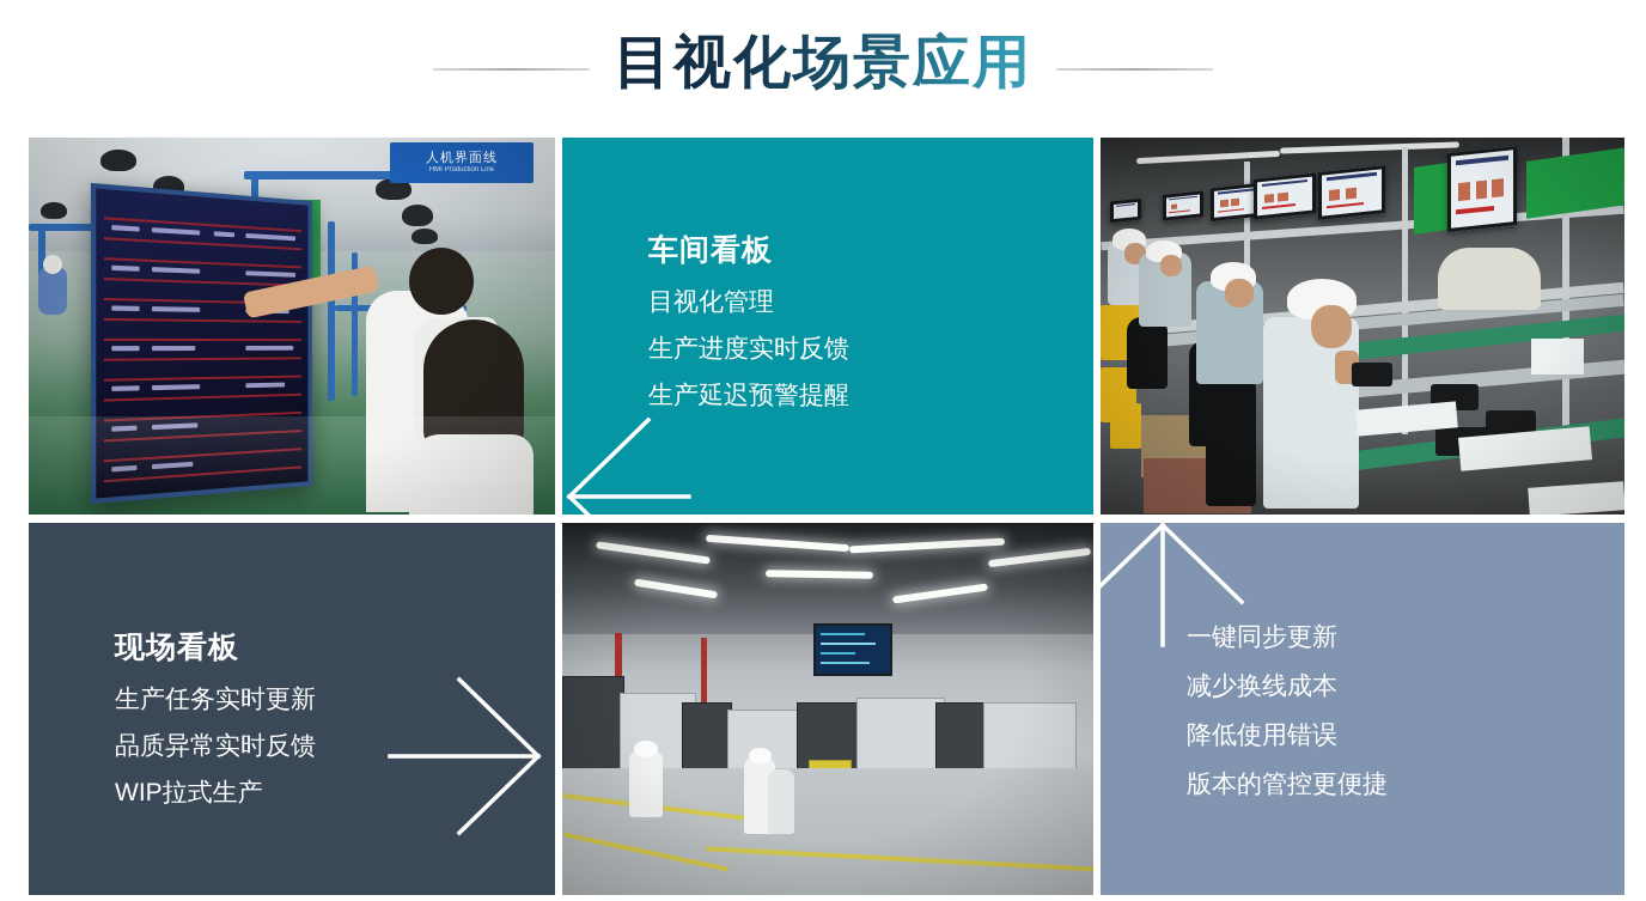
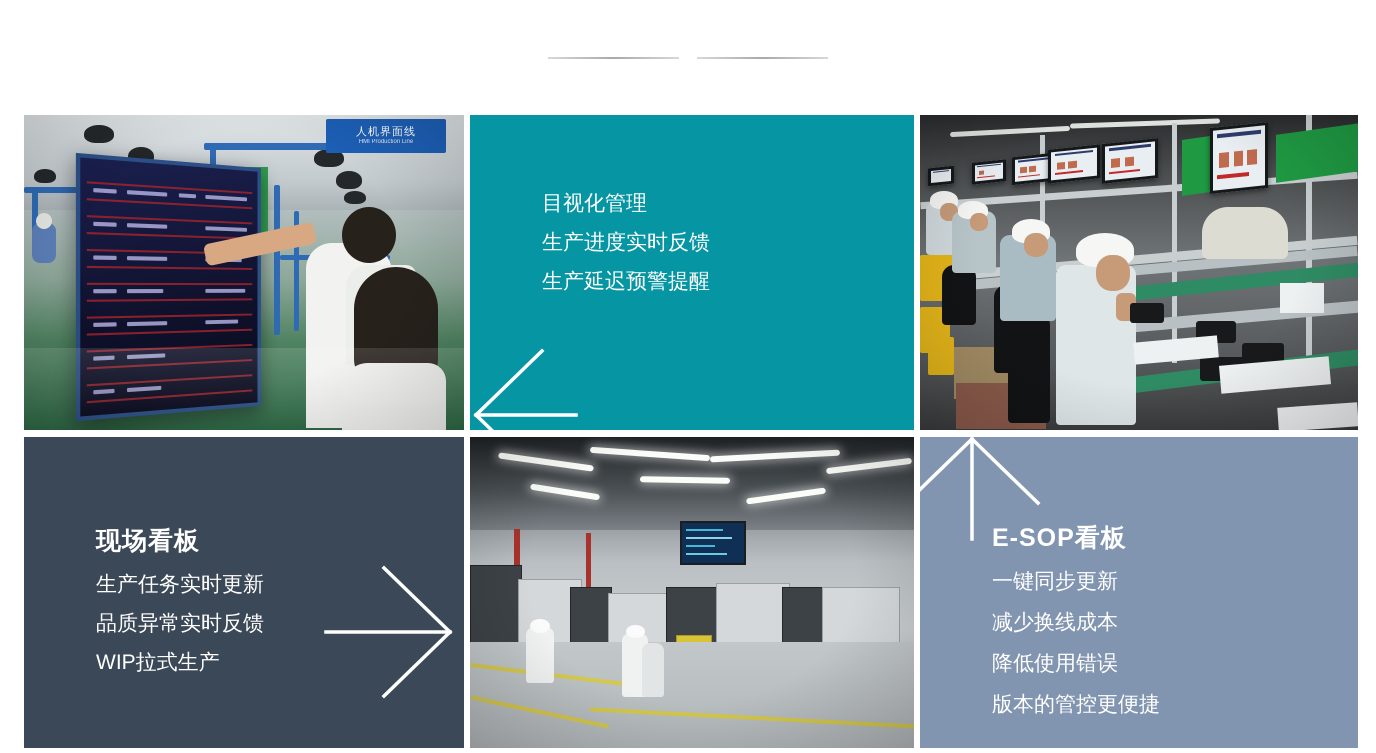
- 目视化场景应用
- 车间看板
  目视化管理
  生产进度实时反馈
  生产延迟预警提醒
  现场看板
  生产任务实时更新
  品质异常实时反馈
  WIP拉式生产
+ E-SOP看板
  一键同步更新
  减少换线成本
  降低使用错误
  版本的管控更便捷
